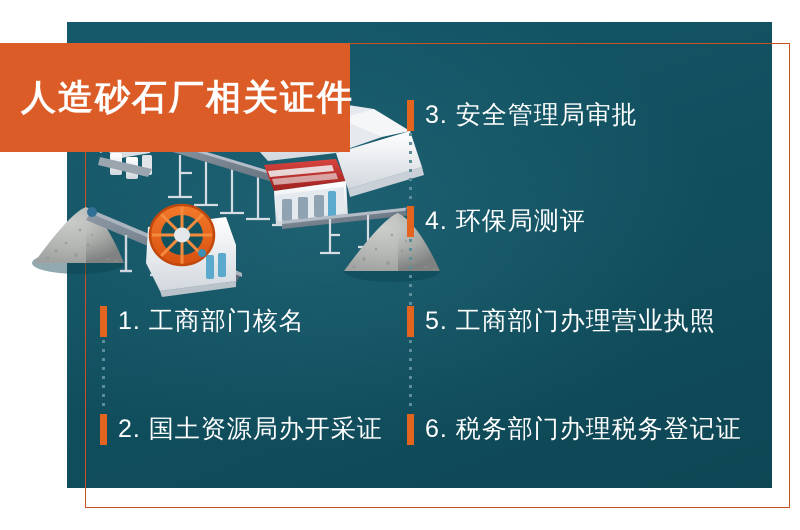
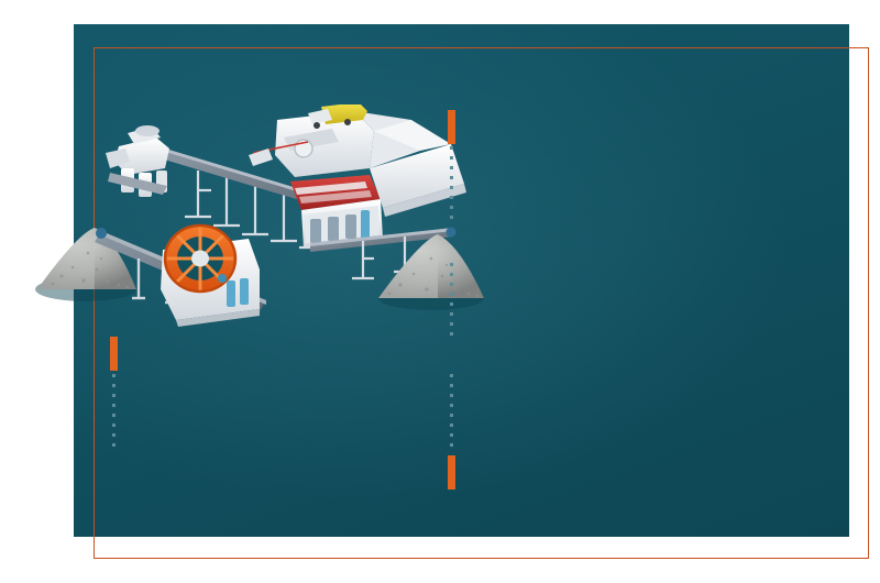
- 1. 工商部门核名
- 2. 国土资源局办开采证
- 3. 安全管理局审批
- 4. 环保局测评
- 5. 工商部门办理营业执照
- 6. 税务部门办理税务登记证
- 人造砂石厂相关证件
